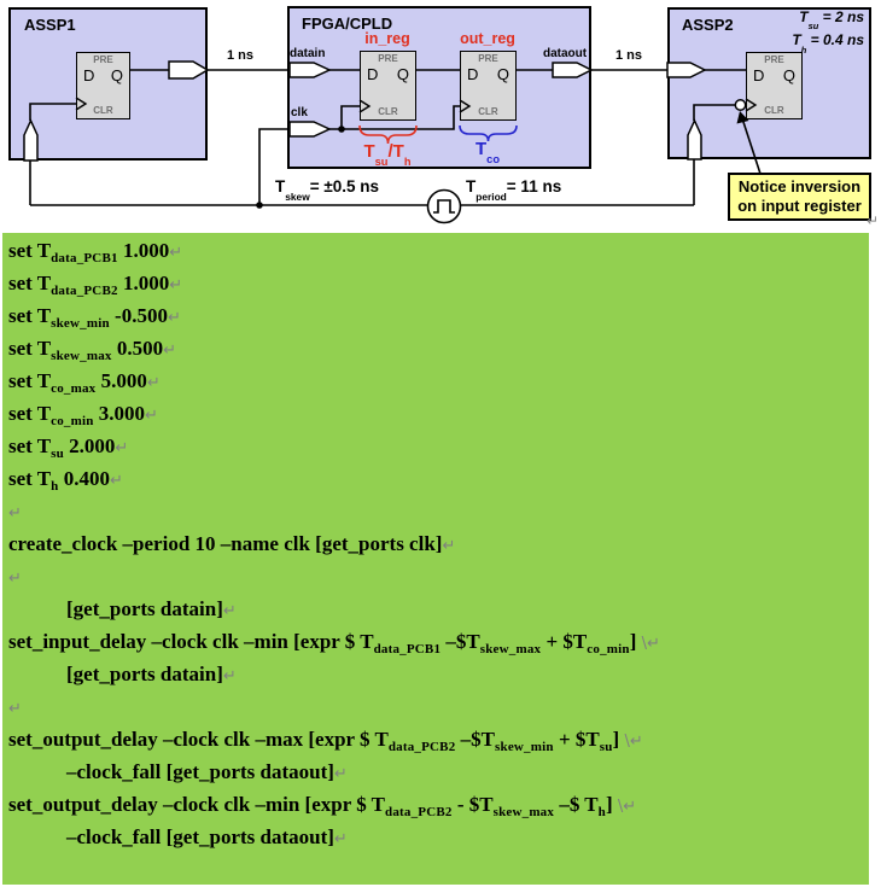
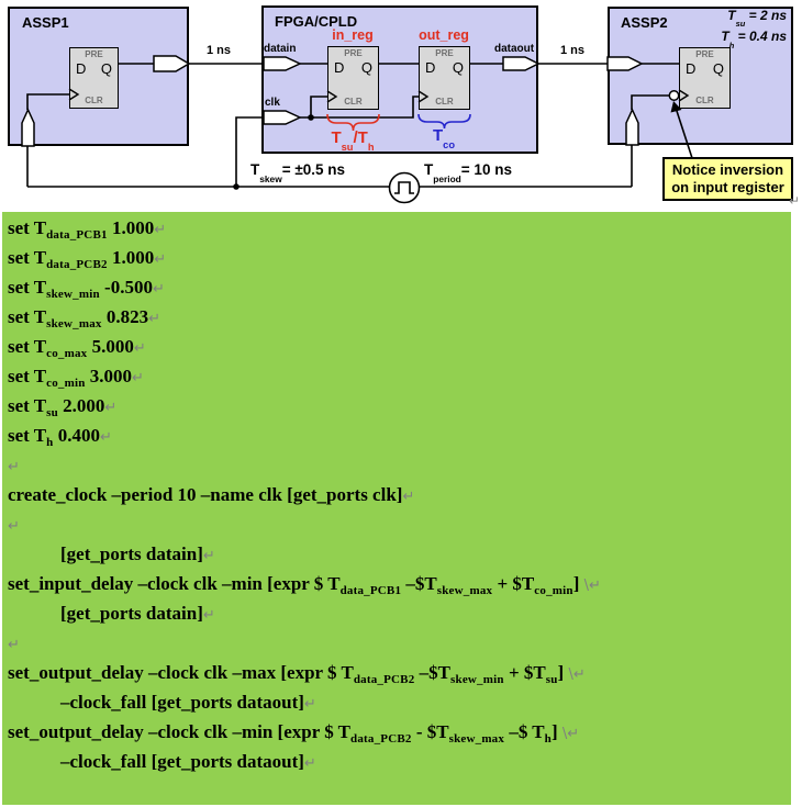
  PRE
  D
  Q
  CLR
  PRE
  D
  Q
  CLR
  PRE
  D
  Q
  CLR
  PRE
  D
  Q
  CLR
  ASSP1
  FPGA/CPLD
  ASSP2
  Tsu = 2 ns
  Th = 0.4 ns
  in_reg
  out_reg
  datain
  clk
  dataout
  1 ns
  1 ns
  Tsu/Th
  Tco
  Tskew= ±0.5 ns
- Tperiod= 11 ns
+ Tperiod= 10 ns
  Notice inversion
  on input register
  ↵
  set Tdata_PCB1 1.000↵
  set Tdata_PCB2 1.000↵
  set Tskew_min -0.500↵
- set Tskew_max 0.500↵
+ set Tskew_max 0.823↵
  set Tco_max 5.000↵
  set Tco_min 3.000↵
  set Tsu 2.000↵
  set Th 0.400↵
  ↵
  create_clock –period 10 –name clk [get_ports clk]↵
  ↵
  [get_ports datain]↵
  set_input_delay –clock clk –min [expr $ Tdata_PCB1 –$Tskew_max + $Tco_min] \↵
  [get_ports datain]↵
  ↵
  set_output_delay –clock clk –max [expr $ Tdata_PCB2 –$Tskew_min + $Tsu] \↵
  –clock_fall [get_ports dataout]↵
  set_output_delay –clock clk –min [expr $ Tdata_PCB2 - $Tskew_max –$ Th] \↵
  –clock_fall [get_ports dataout]↵
